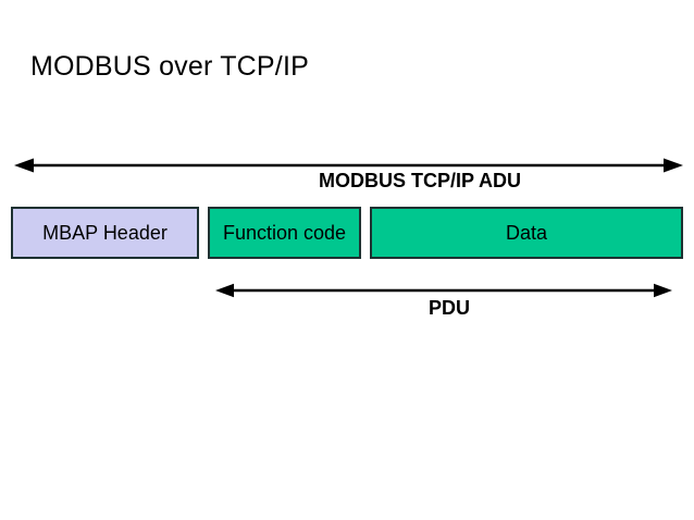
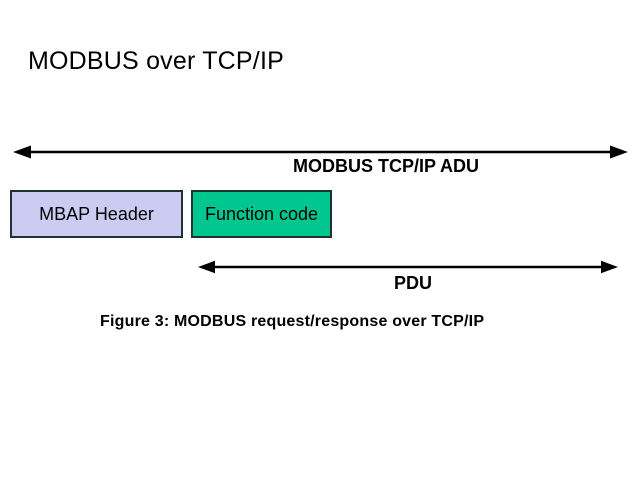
  MODBUS over TCP/IP
  MODBUS TCP/IP ADU
  MBAP Header
  Function code
- Data
  PDU
+ Figure 3: MODBUS request/response over TCP/IP
